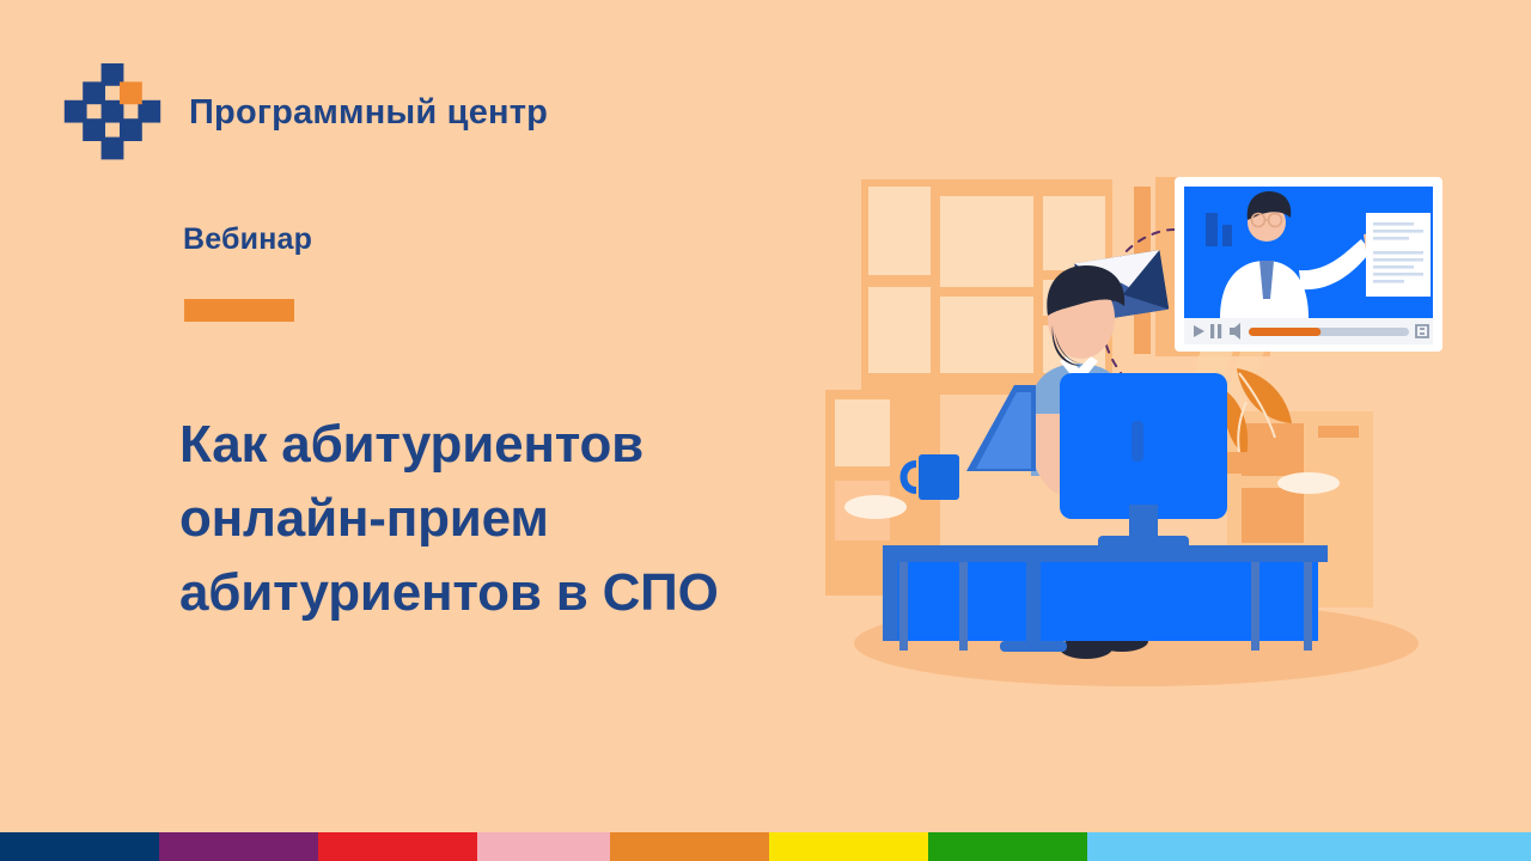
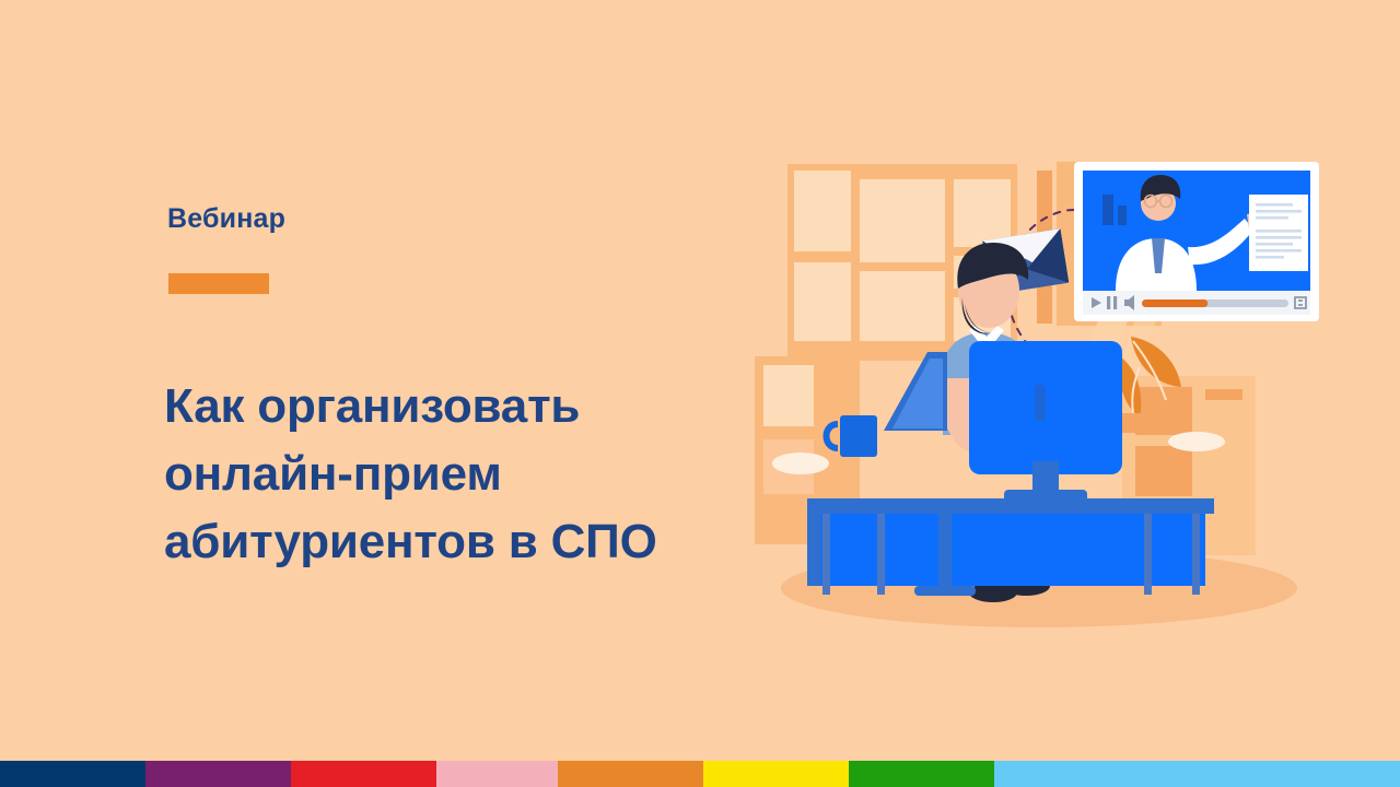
- Программный центр
  Вебинар
- Как абитуриентов онлайн-прием абитуриентов в СПО
+ Как организовать онлайн-прием абитуриентов в СПО
